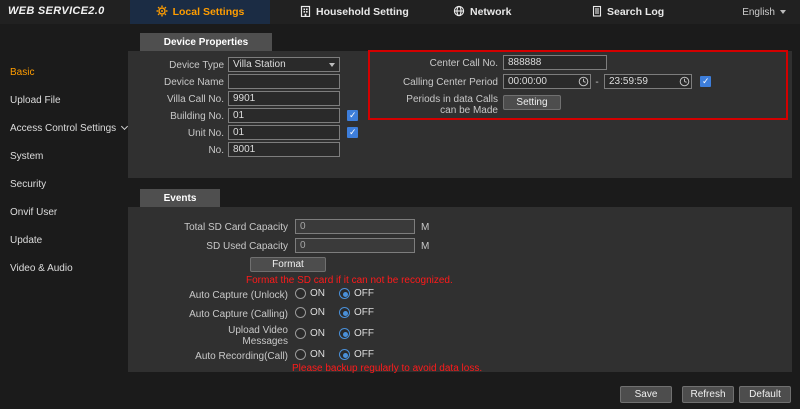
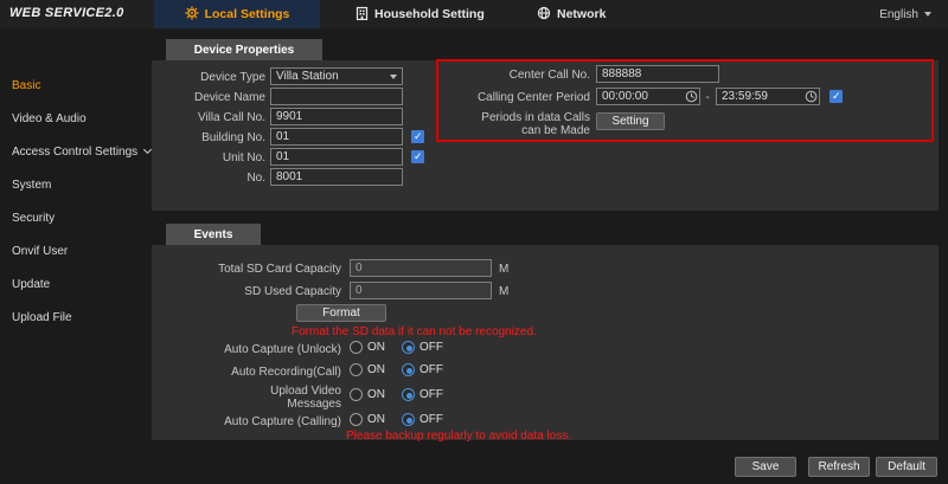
  WEB SERVICE2.0
  Local Settings
  Household Setting
  Network
- Search Log
  English
  Basic
- Upload File
+ Video & Audio
  Access Control Settings
  System
  Security
  Onvif User
  Update
- Video & Audio
+ Upload File
  Device Properties
  Device Type
  Villa Station
  Device Name
  Villa Call No.
  9901
  Building No.
  01
  Unit No.
  01
  No.
  8001
  Center Call No.
  888888
  Calling Center Period
  00:00:00
  -
  23:59:59
  Periods in data Calls can be Made
  Setting
  Events
  Total SD Card Capacity
  0
  M
  SD Used Capacity
  0
  M
  Format
- Format the SD card if it can not be recognized.
+ Format the SD data if it can not be recognized.
  Auto Capture (Unlock)
  ON
  OFF
- Auto Capture (Calling)
+ Auto Recording(Call)
  ON
  OFF
  Upload Video Messages
  ON
  OFF
- Auto Recording(Call)
+ Auto Capture (Calling)
  ON
  OFF
  Please backup regularly to avoid data loss.
  Save
  Refresh
  Default
